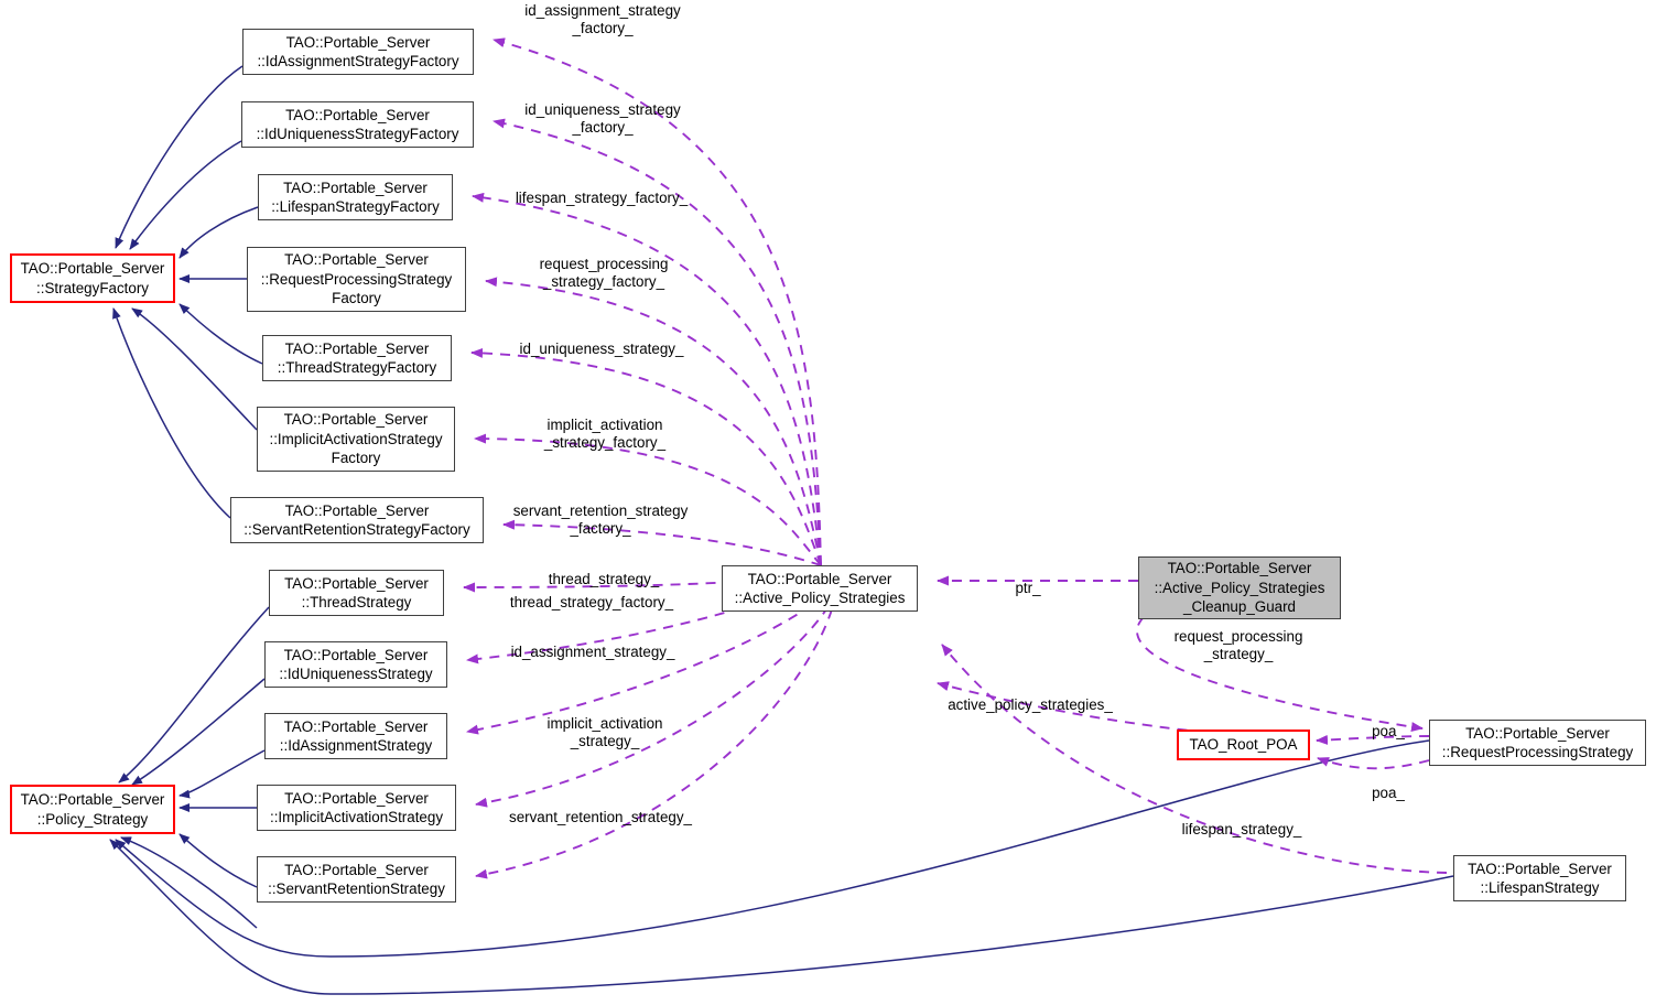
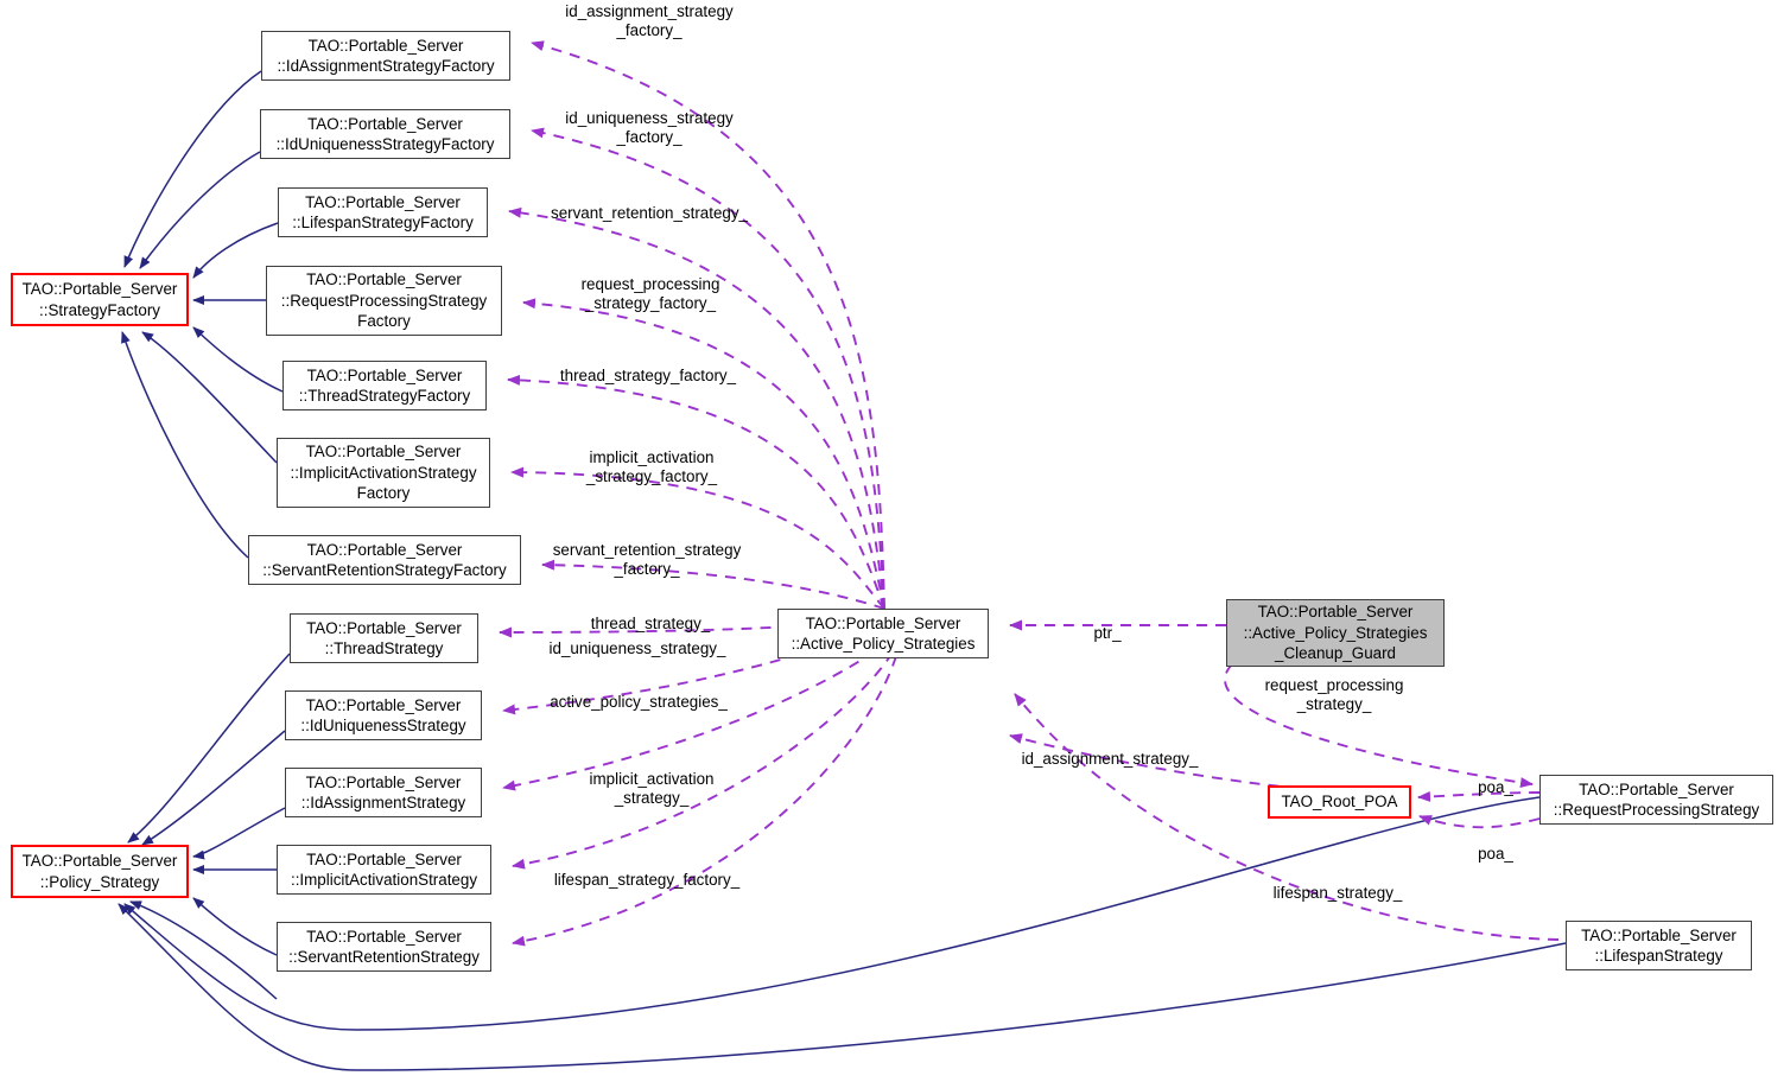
  TAO::Portable_Server
  ::IdAssignmentStrategyFactory
  TAO::Portable_Server
  ::IdUniquenessStrategyFactory
  TAO::Portable_Server
  ::LifespanStrategyFactory
  TAO::Portable_Server
  ::RequestProcessingStrategy
  Factory
  TAO::Portable_Server
  ::ThreadStrategyFactory
  TAO::Portable_Server
  ::ImplicitActivationStrategy
  Factory
  TAO::Portable_Server
  ::ServantRetentionStrategyFactory
  TAO::Portable_Server
  ::StrategyFactory
  TAO::Portable_Server
  ::ThreadStrategy
  TAO::Portable_Server
  ::IdUniquenessStrategy
  TAO::Portable_Server
  ::IdAssignmentStrategy
  TAO::Portable_Server
  ::ImplicitActivationStrategy
  TAO::Portable_Server
  ::ServantRetentionStrategy
  TAO::Portable_Server
  ::Policy_Strategy
  TAO::Portable_Server
  ::Active_Policy_Strategies
  TAO::Portable_Server
  ::Active_Policy_Strategies
  _Cleanup_Guard
  TAO_Root_POA
  TAO::Portable_Server
  ::RequestProcessingStrategy
  TAO::Portable_Server
  ::LifespanStrategy
  id_assignment_strategy
  _factory_
  id_uniqueness_strategy
  _factory_
- lifespan_strategy_factory_
+ servant_retention_strategy_
  request_processing
  _strategy_factory_
- id_uniqueness_strategy_
+ thread_strategy_factory_
  implicit_activation
  _strategy_factory_
  servant_retention_strategy
  _factory_
  thread_strategy_
- thread_strategy_factory_
+ id_uniqueness_strategy_
- id_assignment_strategy_
+ active_policy_strategies_
  implicit_activation
  _strategy_
- servant_retention_strategy_
+ lifespan_strategy_factory_
  ptr_
  request_processing
  _strategy_
- active_policy_strategies_
+ id_assignment_strategy_
  poa_
  poa_
  lifespan_strategy_
